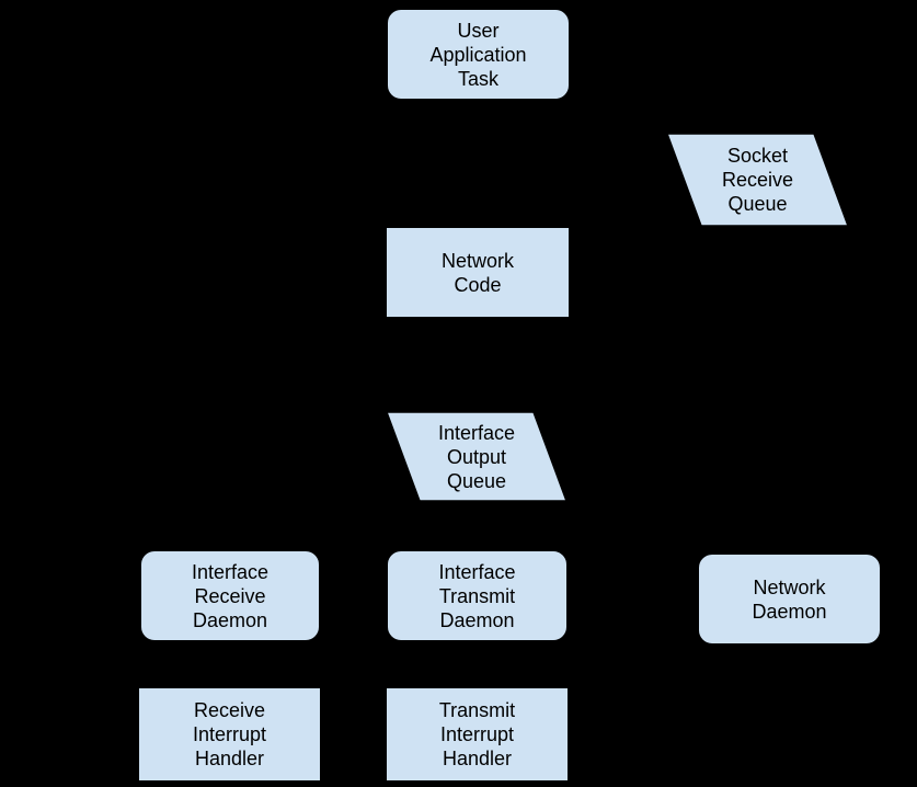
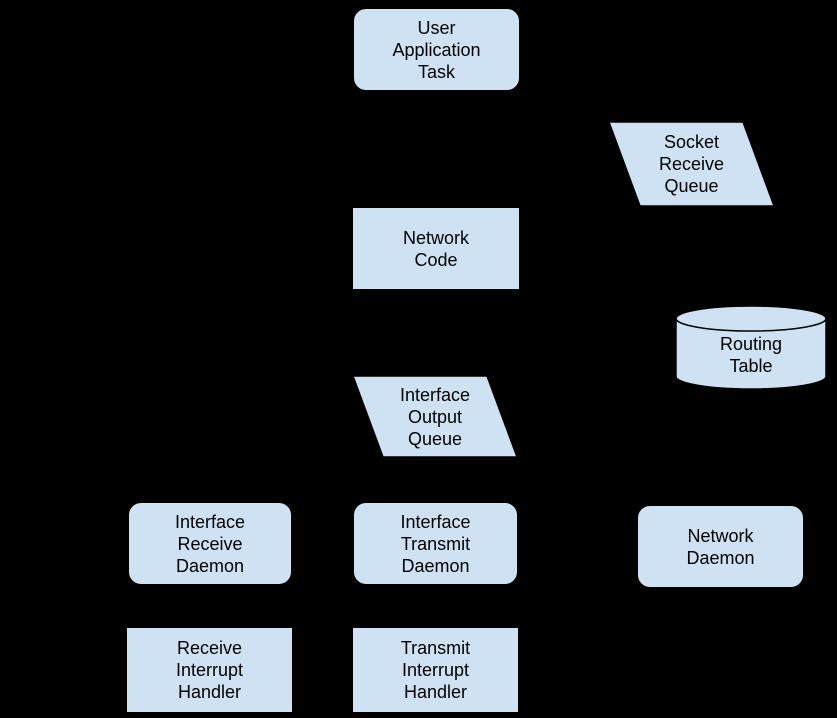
  User
  Application
  Task
  Socket
  Receive
  Queue
  Network
  Code
+ Routing
+ Table
  Interface
  Output
  Queue
  Interface
  Receive
  Daemon
  Interface
  Transmit
  Daemon
  Network
  Daemon
  Receive
  Interrupt
  Handler
  Transmit
  Interrupt
  Handler
